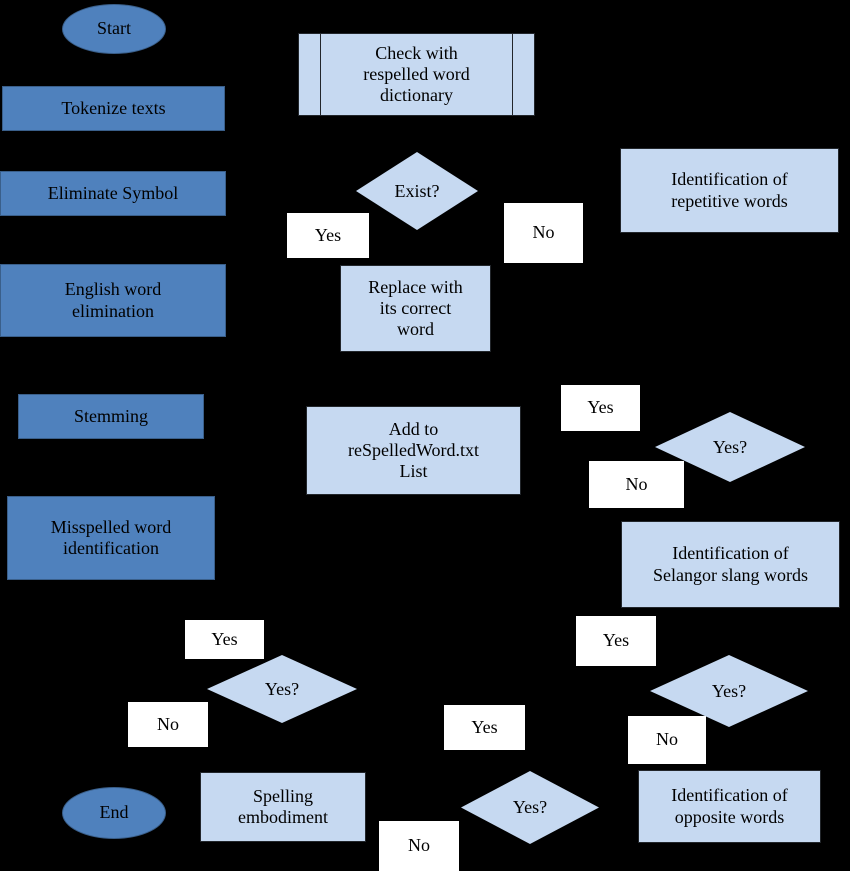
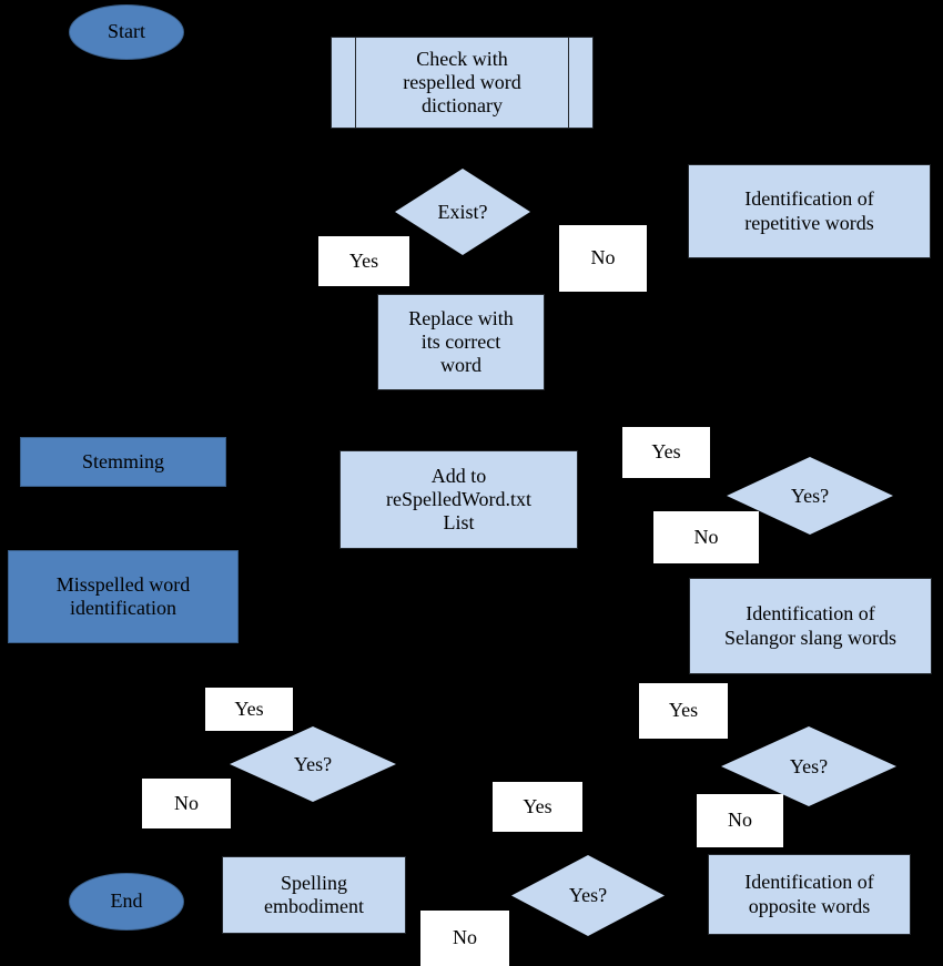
  Start
- Tokenize texts
- Eliminate Symbol
- English word
- elimination
  Stemming
  Misspelled word
  identification
  End
  Check with
  respelled word
  dictionary
  Exist?
  Yes
  No
  Replace with
  its correct
  word
  Add to
  reSpelledWord.txt
  List
  Identification of
  repetitive words
  Yes
  Yes?
  No
  Identification of
  Selangor slang words
  Yes
  Yes?
  No
  Spelling
  embodiment
  Yes
  Yes?
  No
  Yes
  Yes?
  No
  Identification of
  opposite words
